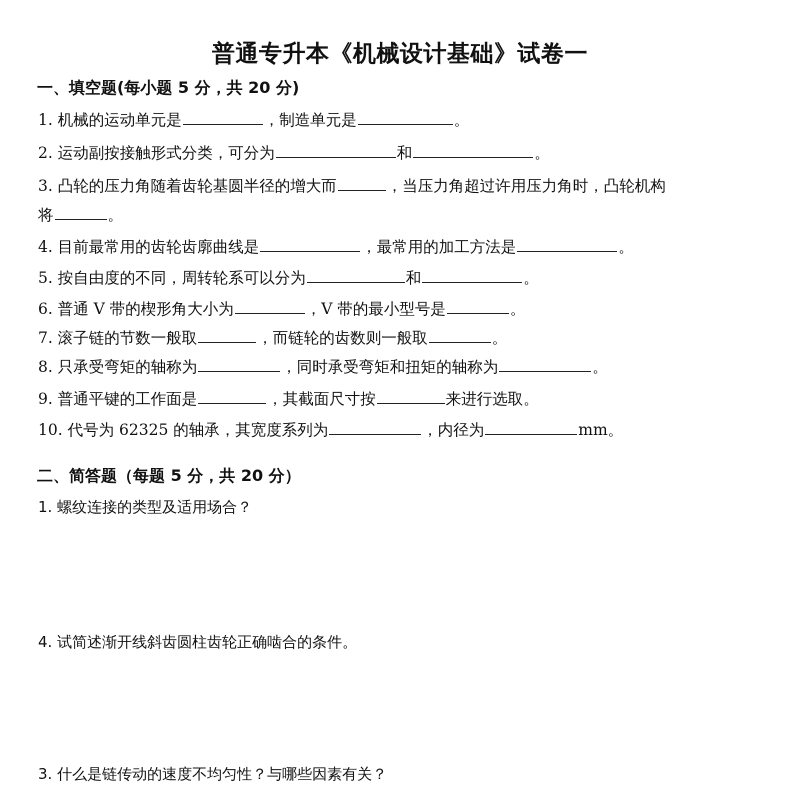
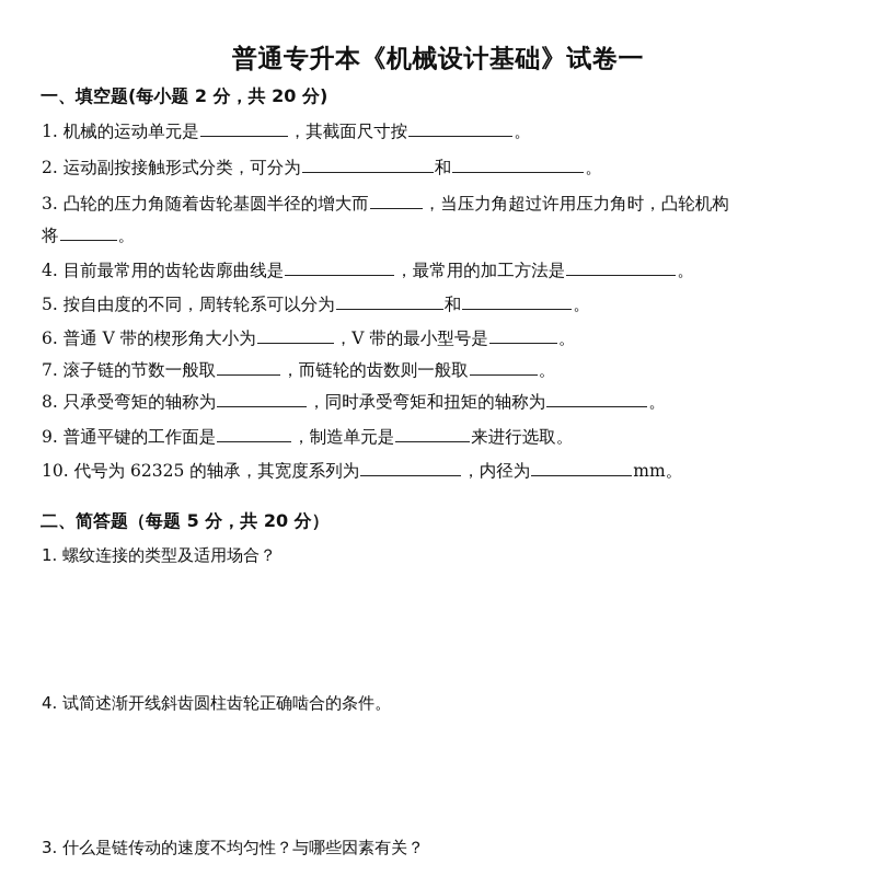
  普通专升本《机械设计基础》试卷一
- 一、填空题(每小题 5 分，共 20 分)
+ 一、填空题(每小题 2 分，共 20 分)
- 1. 机械的运动单元是 ，制造单元是 。
+ 1. 机械的运动单元是 ，其截面尺寸按 。
  2. 运动副按接触形式分类，可分为 和 。
  3. 凸轮的压力角随着齿轮基圆半径的增大而 ，当压力角超过许用压力角时，凸轮机构
  将 。
  4. 目前最常用的齿轮齿廓曲线是 ，最常用的加工方法是 。
  5. 按自由度的不同，周转轮系可以分为 和 。
  6. 普通 V 带的楔形角大小为 ，V 带的最小型号是 。
  7. 滚子链的节数一般取 ，而链轮的齿数则一般取 。
  8. 只承受弯矩的轴称为 ，同时承受弯矩和扭矩的轴称为 。
- 9. 普通平键的工作面是 ，其截面尺寸按 来进行选取。
+ 9. 普通平键的工作面是 ，制造单元是 来进行选取。
  10. 代号为 62325 的轴承，其宽度系列为 ，内径为 mm。
  二、简答题（每题 5 分，共 20 分）
  1. 螺纹连接的类型及适用场合？
  4. 试简述渐开线斜齿圆柱齿轮正确啮合的条件。
  3. 什么是链传动的速度不均匀性？与哪些因素有关？
